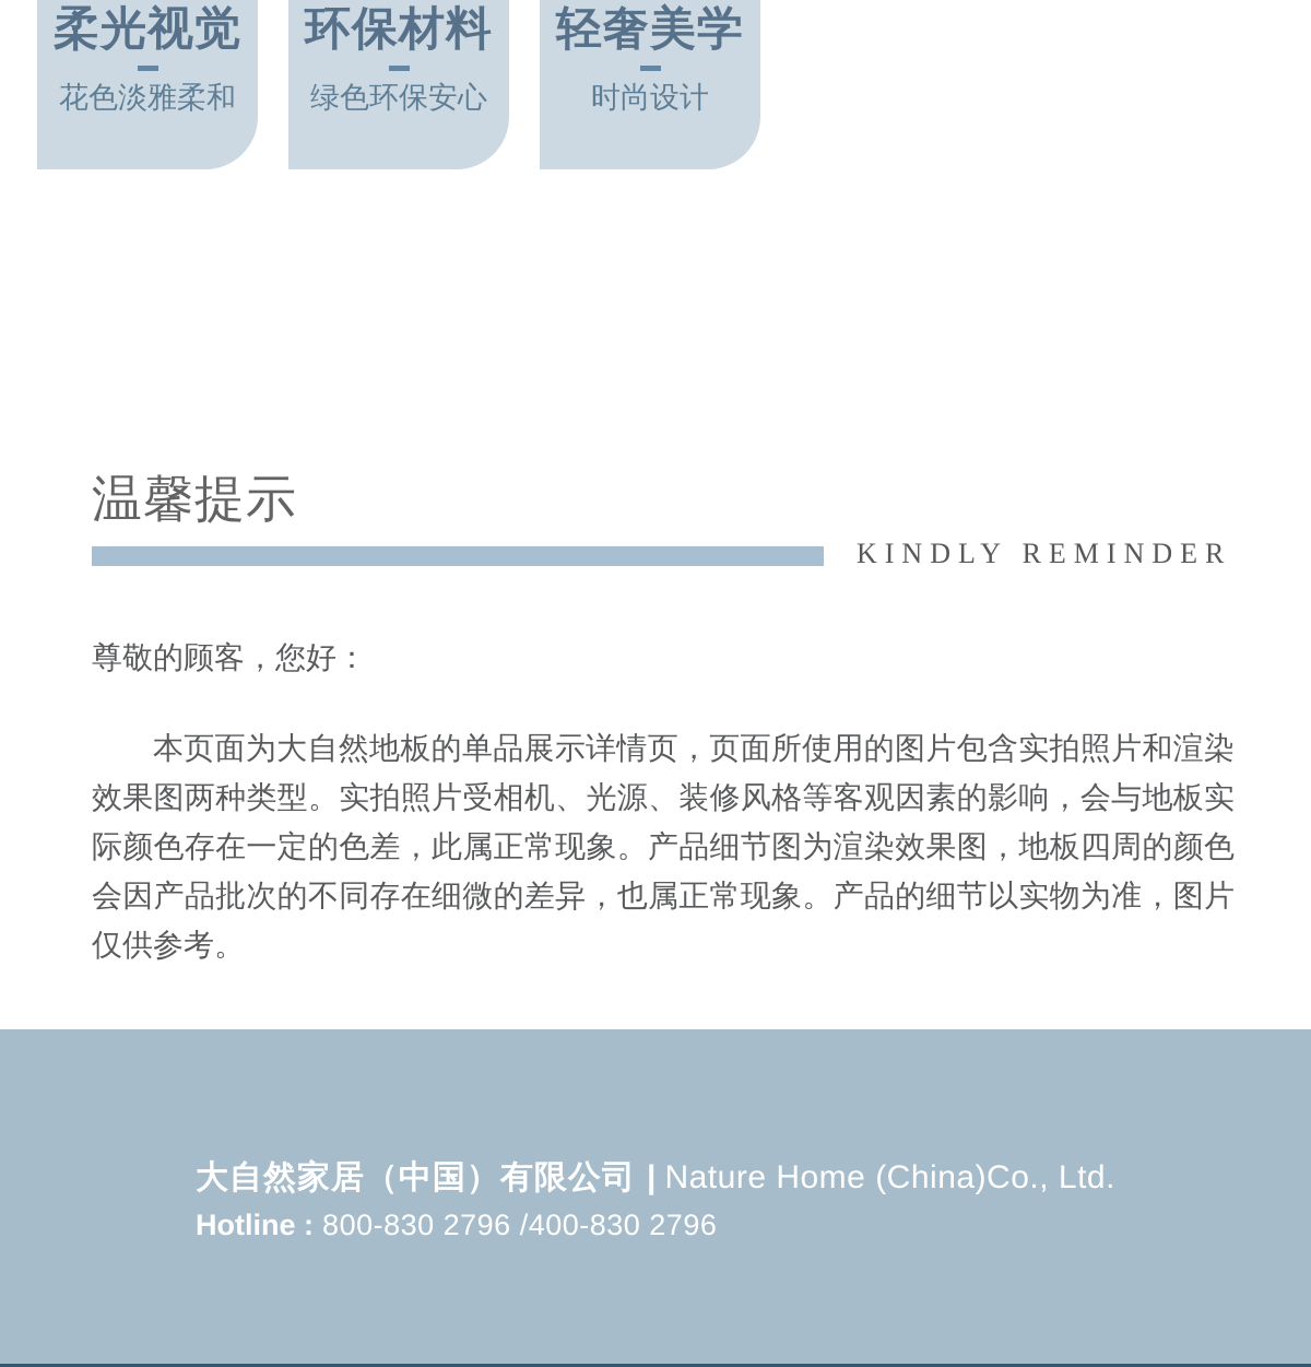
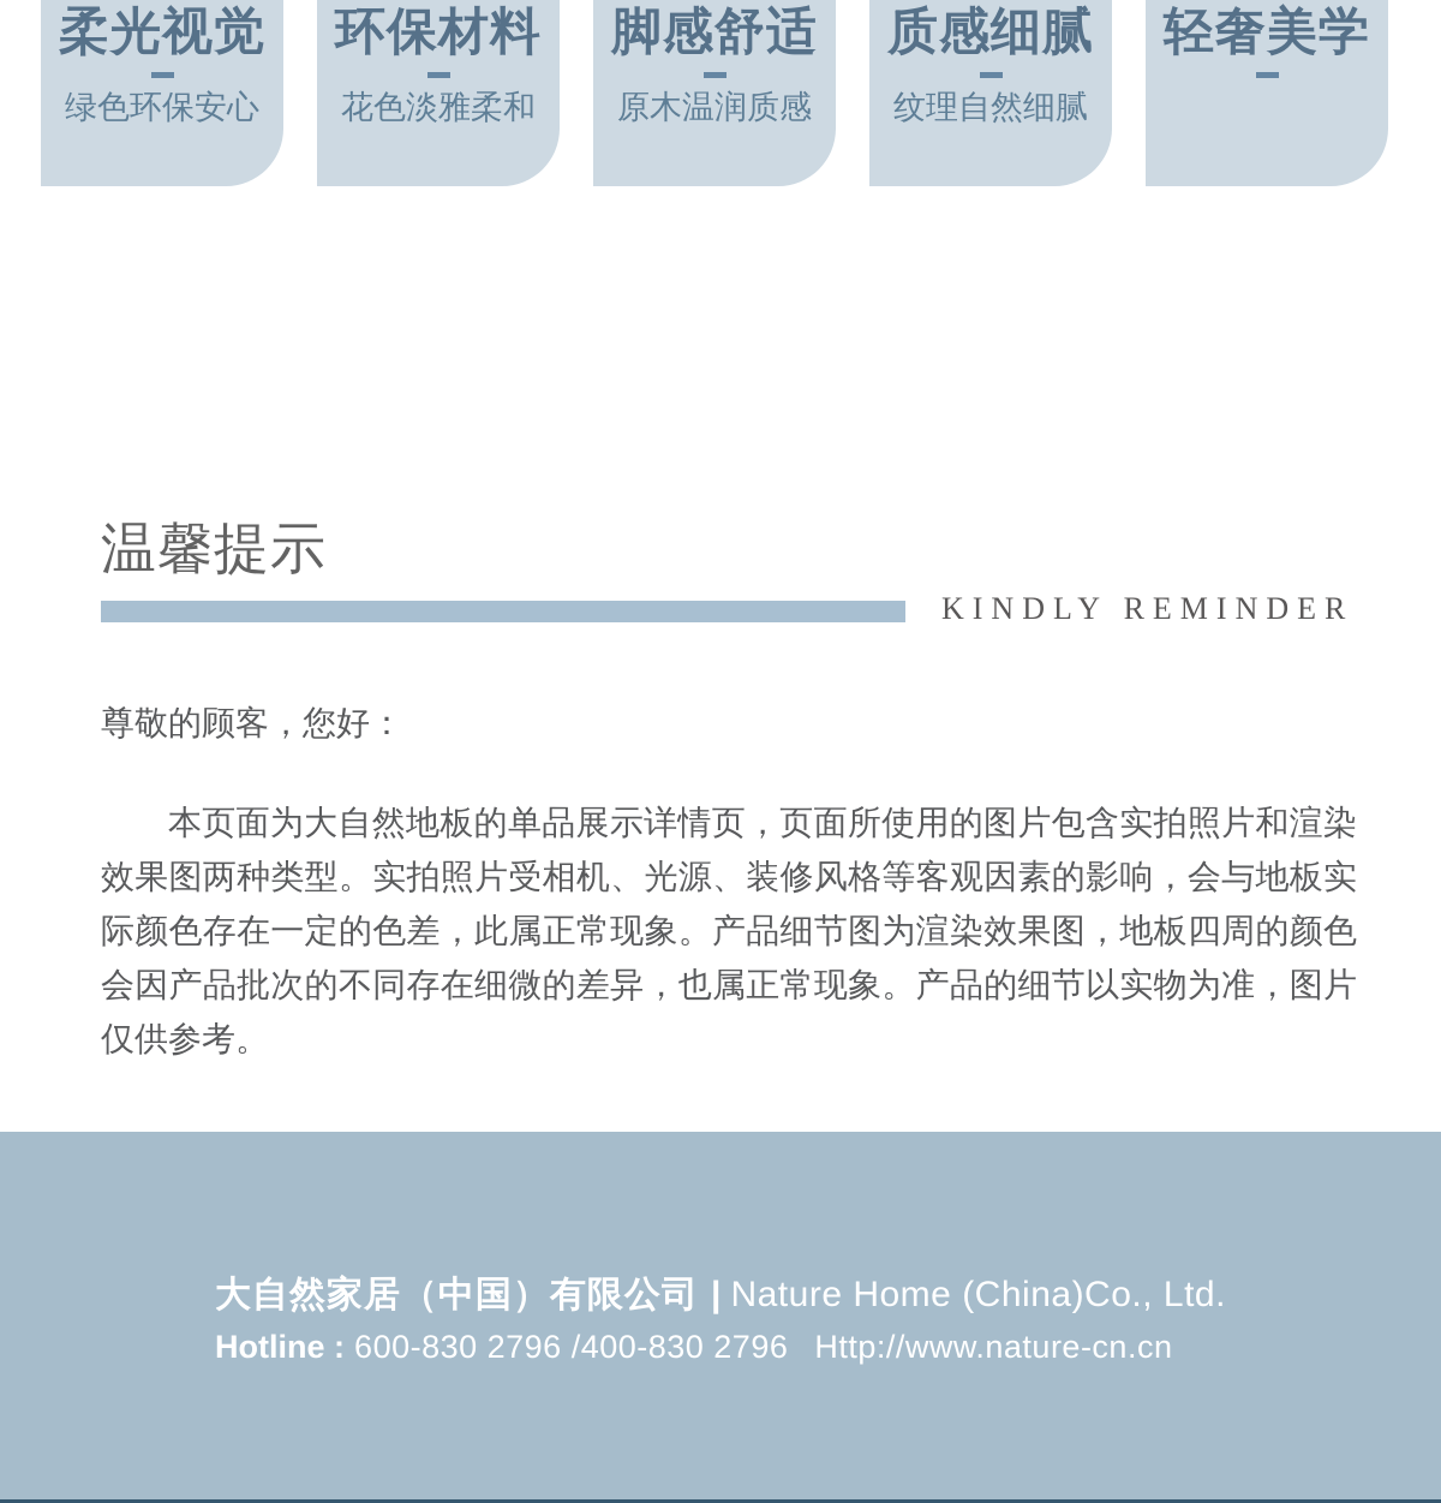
  柔光视觉
- 花色淡雅柔和
+ 绿色环保安心
  环保材料
- 绿色环保安心
+ 花色淡雅柔和
+ 脚感舒适
+ 原木温润质感
+ 质感细腻
+ 纹理自然细腻
  轻奢美学
- 时尚设计
  温馨提示
  KINDLY REMINDER
  尊敬的顾客，您好：
  本页面为大自然地板的单品展示详情页，页面所使用的图片包含实拍照片和渲染效果图两种类型。实拍照片受相机、光源、装修风格等客观因素的影响，会与地板实际颜色存在一定的色差，此属正常现象。产品细节图为渲染效果图，地板四周的颜色会因产品批次的不同存在细微的差异，也属正常现象。产品的细节以实物为准，图片仅供参考。
  大自然家居（中国）有限公司
  |
  Nature Home (China)Co., Ltd.
  Hotline :
- 800-830 2796 /400-830 2796
+ 600-830 2796 /400-830 2796
+ Http://www.nature-cn.cn
